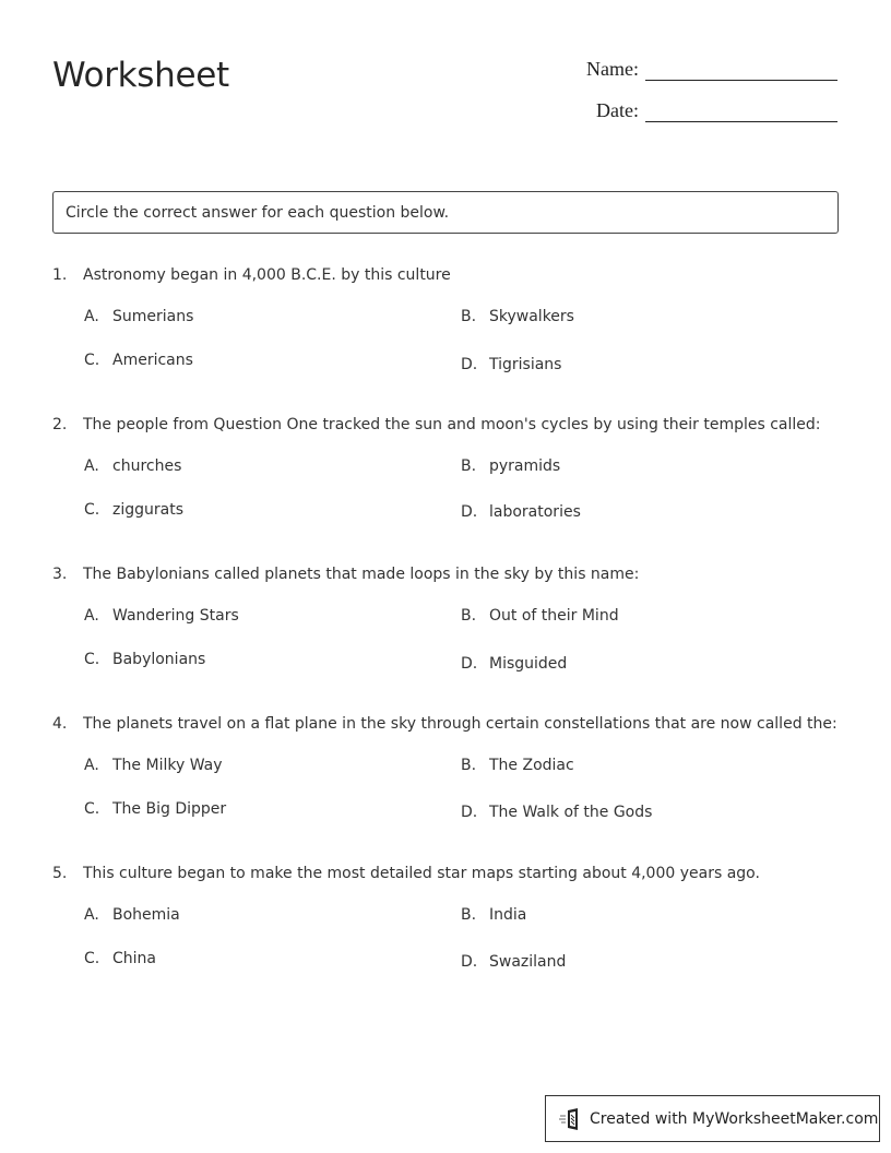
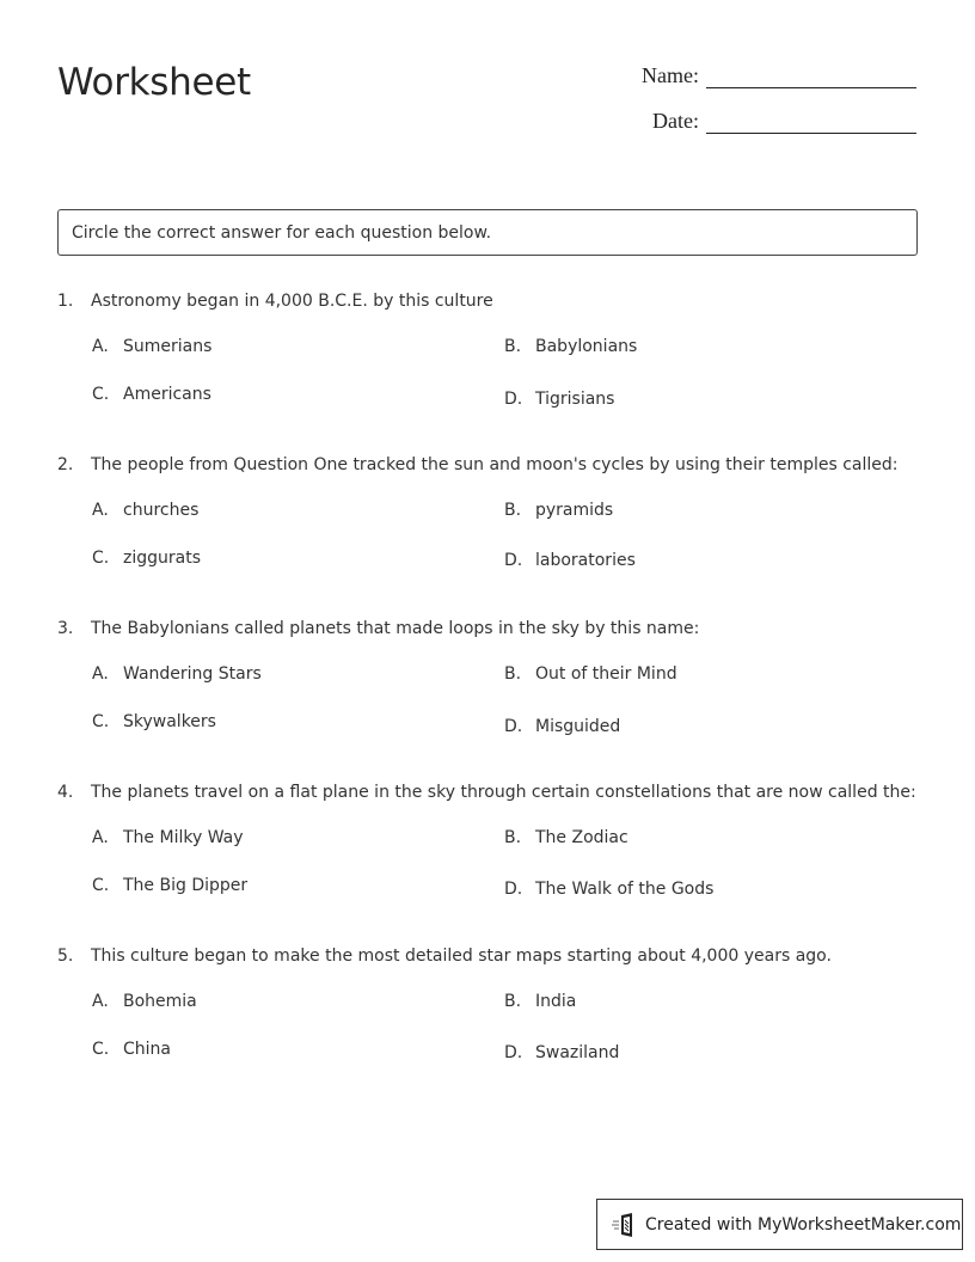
  Worksheet
  Name:
  Date:
  Circle the correct answer for each question below.
  1.
  Astronomy began in 4,000 B.C.E. by this culture
  A.
  Sumerians
  B.
- Skywalkers
+ Babylonians
  C.
  Americans
  D.
  Tigrisians
  2.
  The people from Question One tracked the sun and moon's cycles by using their temples called:
  A.
  churches
  B.
  pyramids
  C.
  ziggurats
  D.
  laboratories
  3.
  The Babylonians called planets that made loops in the sky by this name:
  A.
  Wandering Stars
  B.
  Out of their Mind
  C.
- Babylonians
+ Skywalkers
  D.
  Misguided
  4.
  The planets travel on a flat plane in the sky through certain constellations that are now called the:
  A.
  The Milky Way
  B.
  The Zodiac
  C.
  The Big Dipper
  D.
  The Walk of the Gods
  5.
  This culture began to make the most detailed star maps starting about 4,000 years ago.
  A.
  Bohemia
  B.
  India
  C.
  China
  D.
  Swaziland
  Created with MyWorksheetMaker.com
